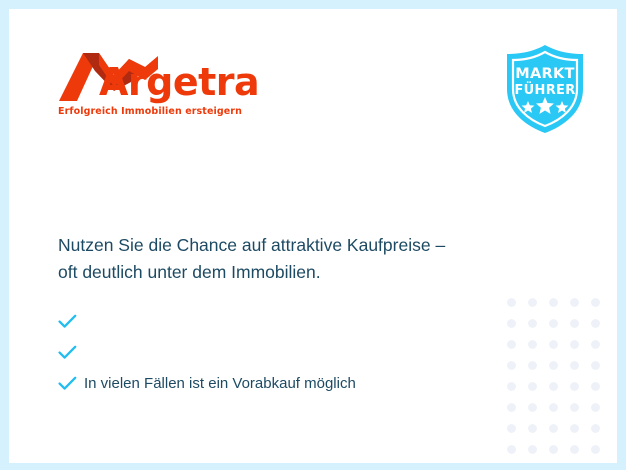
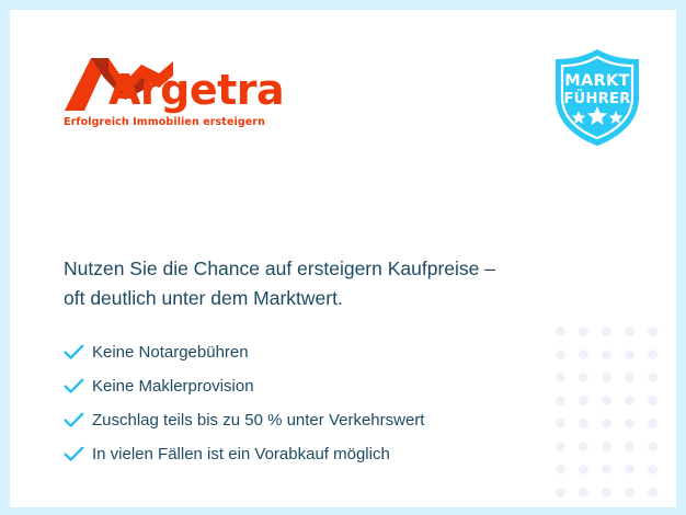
  Argetra
  Erfolgreich Immobilien ersteigern
  MARKT
  FÜHRER
- Nutzen Sie die Chance auf attraktive Kaufpreise –
+ Nutzen Sie die Chance auf ersteigern Kaufpreise –
- oft deutlich unter dem Immobilien.
+ oft deutlich unter dem Marktwert.
+ Keine Notargebühren
+ Keine Maklerprovision
+ Zuschlag teils bis zu 50 % unter Verkehrswert
  In vielen Fällen ist ein Vorabkauf möglich
